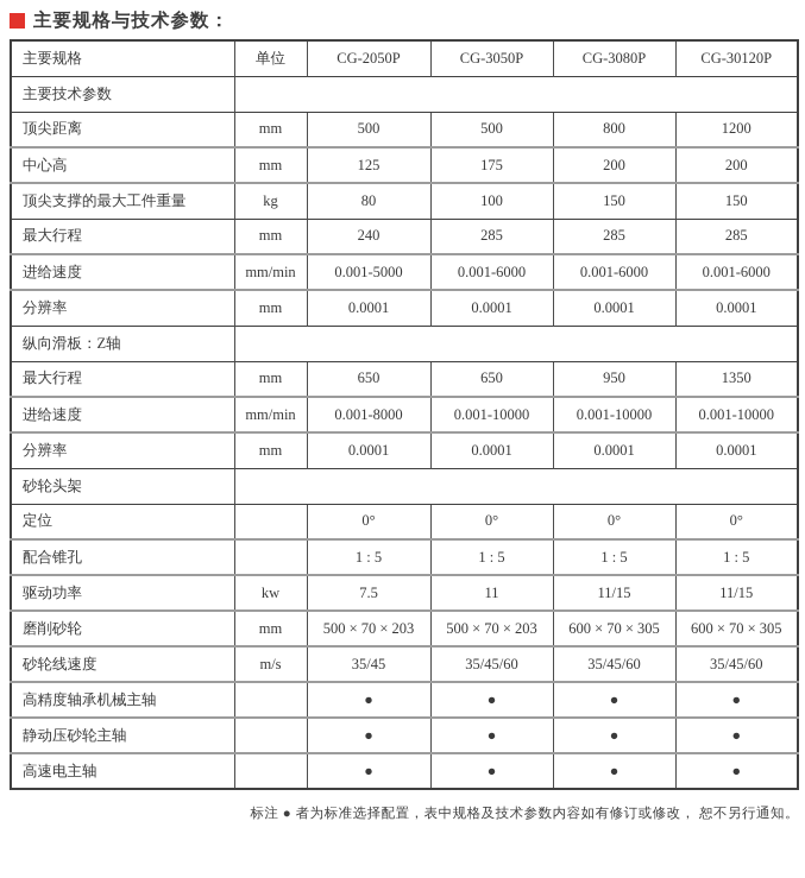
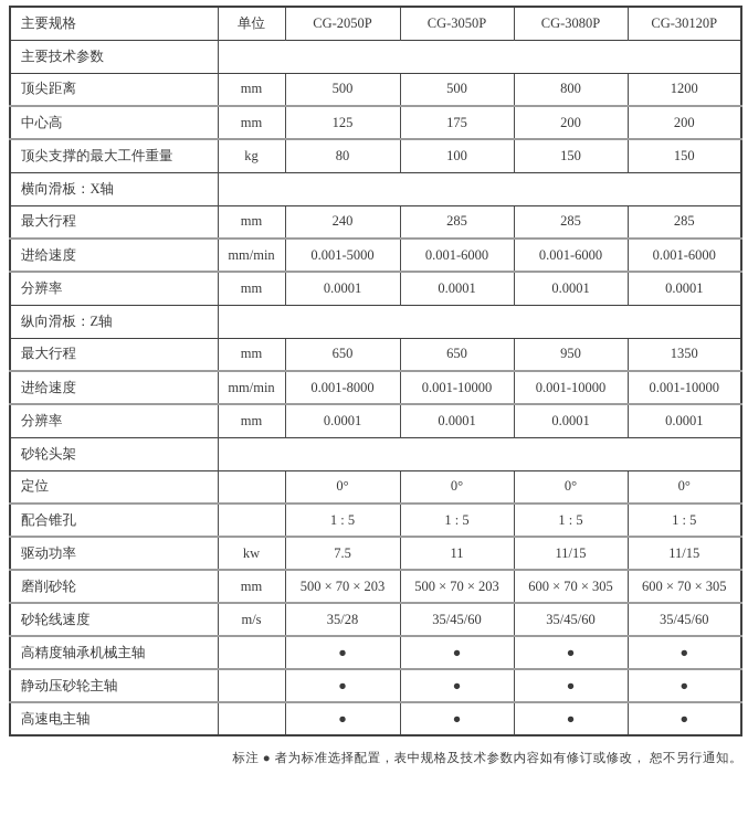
- 主要规格与技术参数：
  主要规格	单位	CG-2050P	CG-3050P	CG-3080P	CG-30120P
  主要技术参数
  顶尖距离	mm	500	500	800	1200
  中心高	mm	125	175	200	200
  顶尖支撑的最大工件重量	kg	80	100	150	150
+ 横向滑板：X轴
  最大行程	mm	240	285	285	285
  进给速度	mm/min	0.001-5000	0.001-6000	0.001-6000	0.001-6000
  分辨率	mm	0.0001	0.0001	0.0001	0.0001
  纵向滑板：Z轴
  最大行程	mm	650	650	950	1350
  进给速度	mm/min	0.001-8000	0.001-10000	0.001-10000	0.001-10000
  分辨率	mm	0.0001	0.0001	0.0001	0.0001
  砂轮头架
  定位		0°	0°	0°	0°
  配合锥孔		1 : 5	1 : 5	1 : 5	1 : 5
  驱动功率	kw	7.5	11	11/15	11/15
  磨削砂轮	mm	500 × 70 × 203	500 × 70 × 203	600 × 70 × 305	600 × 70 × 305
- 砂轮线速度	m/s	35/45	35/45/60	35/45/60	35/45/60
+ 砂轮线速度	m/s	35/28	35/45/60	35/45/60	35/45/60
  高精度轴承机械主轴		●	●	●	●
  静动压砂轮主轴		●	●	●	●
  高速电主轴		●	●	●	●
  标注 ● 者为标准选择配置，表中规格及技术参数内容如有修订或修改， 恕不另行通知。
